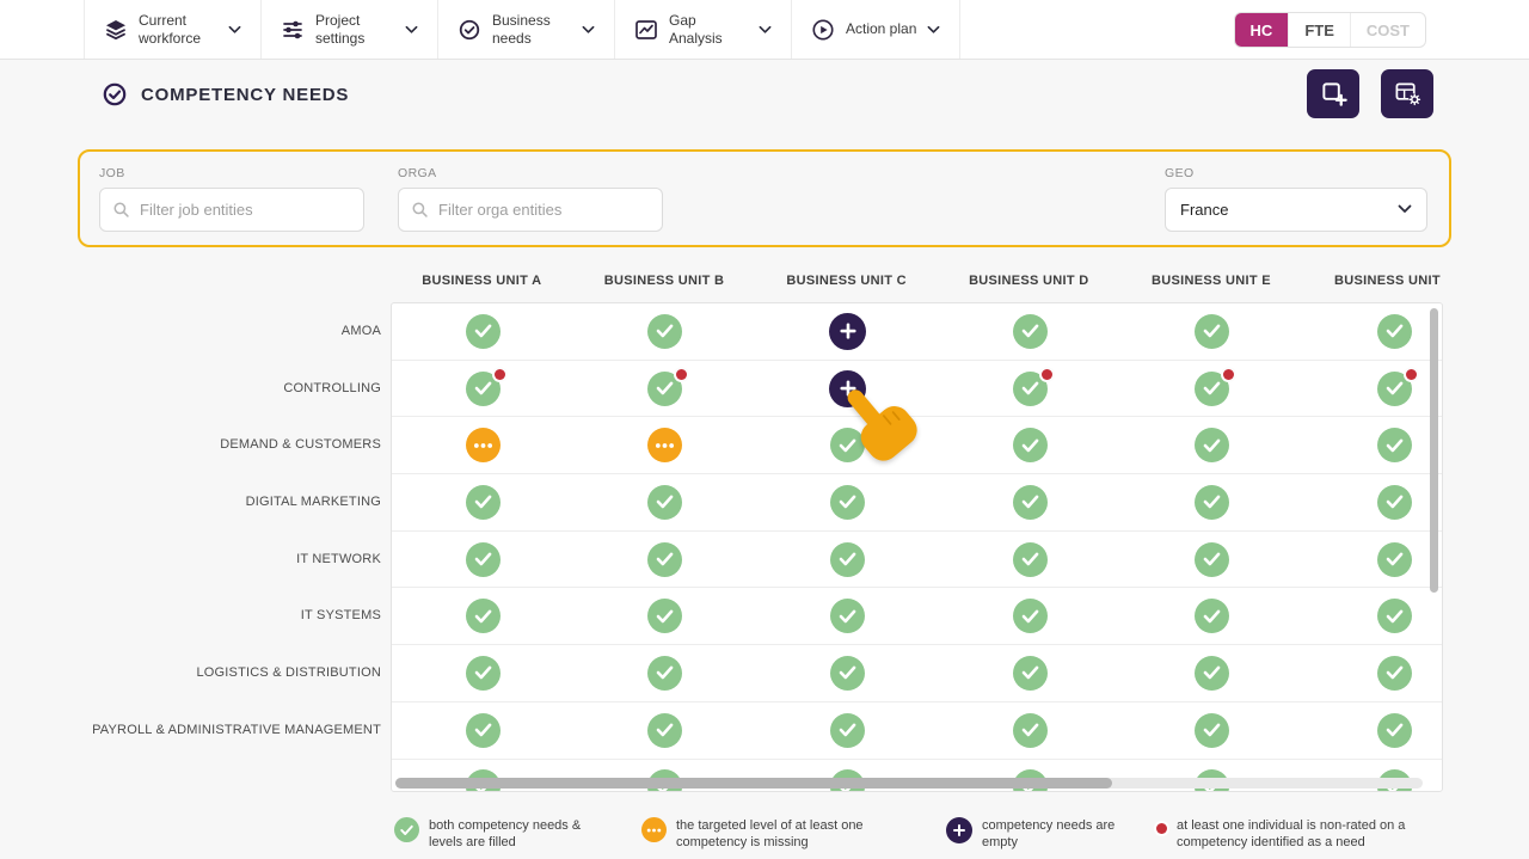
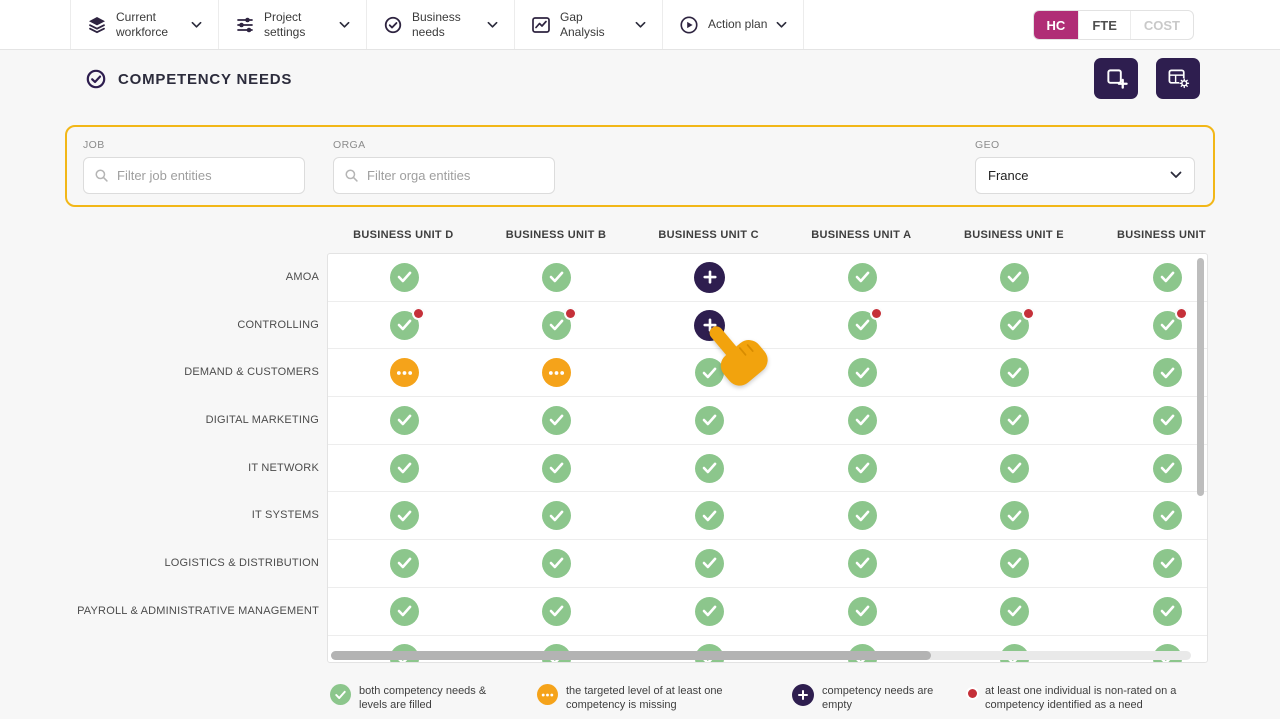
  Current workforce
  Project settings
  Business needs
  Gap Analysis
  Action plan
  HC
  FTE
  COST
  COMPETENCY NEEDS
  JOB
  Filter job entities
  ORGA
  Filter orga entities
  GEO
  France
- BUSINESS UNIT A
+ BUSINESS UNIT D
  BUSINESS UNIT B
  BUSINESS UNIT C
- BUSINESS UNIT D
+ BUSINESS UNIT A
  BUSINESS UNIT E
  BUSINESS UNIT
  AMOA
  CONTROLLING
  DEMAND & CUSTOMERS
  DIGITAL MARKETING
  IT NETWORK
  IT SYSTEMS
  LOGISTICS & DISTRIBUTION
  PAYROLL & ADMINISTRATIVE MANAGEMENT
  both competency needs & levels are filled
  the targeted level of at least one competency is missing
  competency needs are empty
  at least one individual is non-rated on a competency identified as a need
